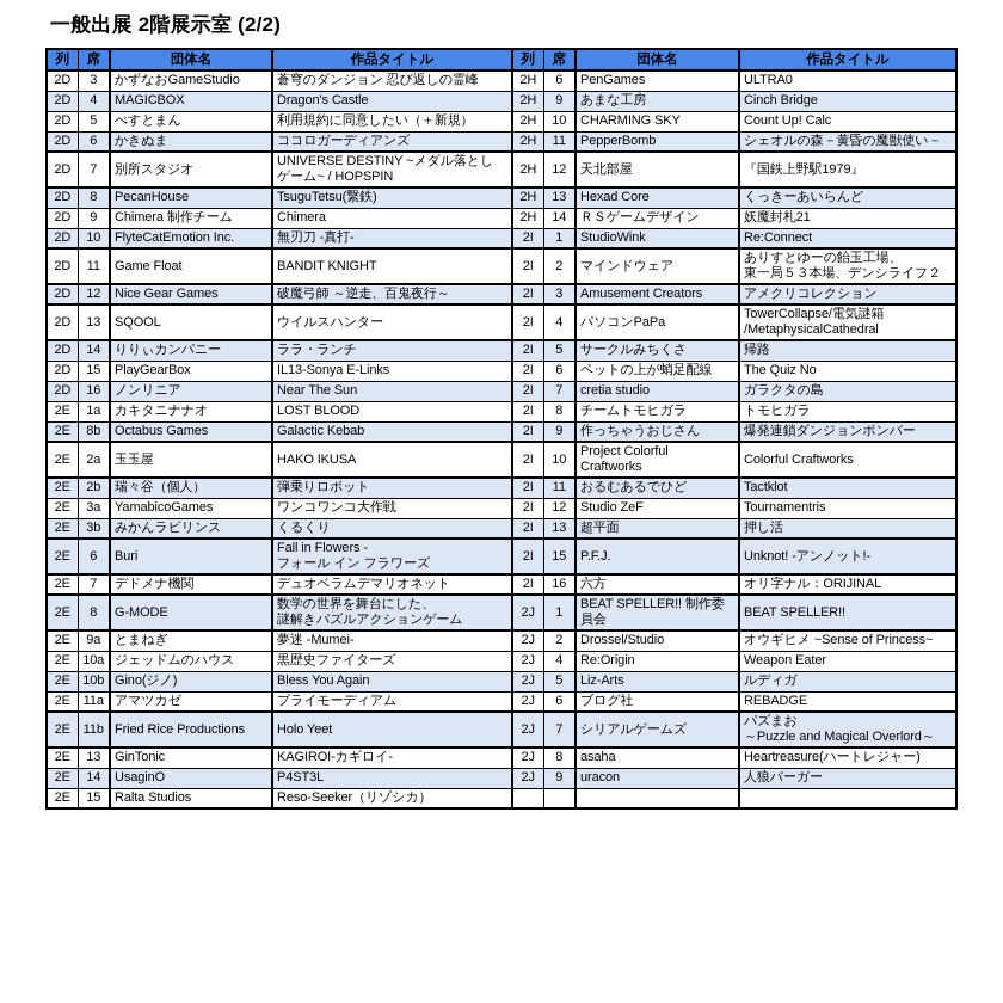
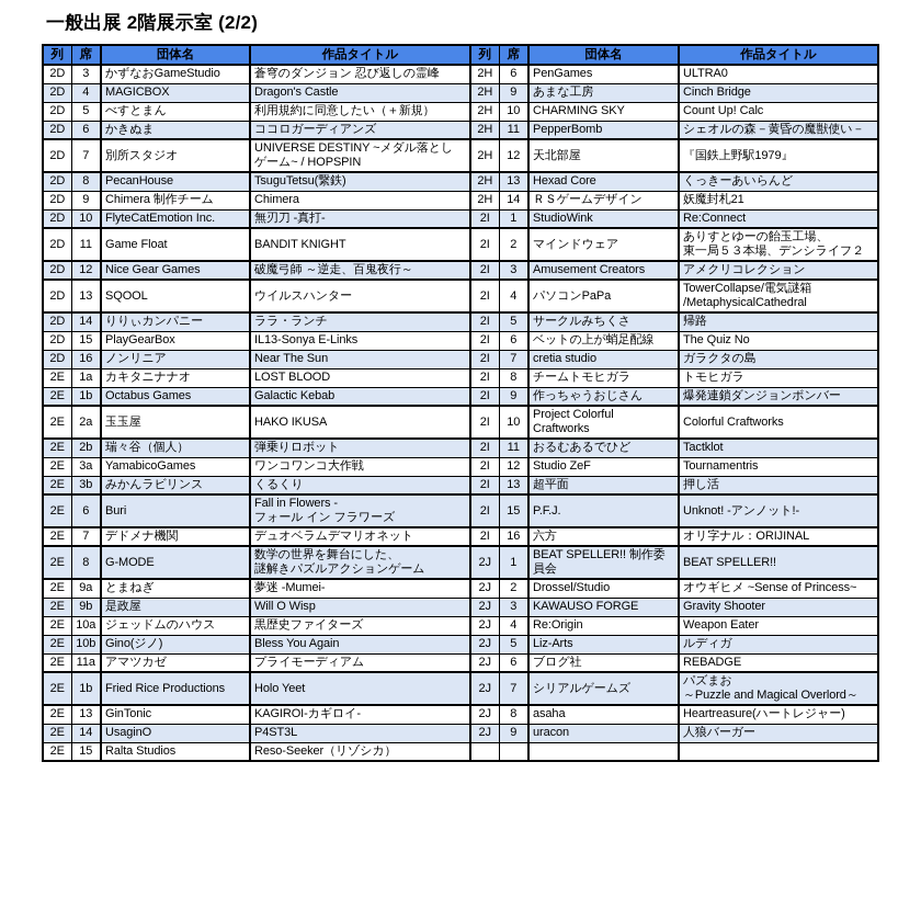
  一般出展 2階展示室 (2/2)
  列	席	団体名	作品タイトル	列	席	団体名	作品タイトル
  2D	3	かずなおGameStudio	蒼穹のダンジョン 忍び返しの霊峰	2H	6	PenGames	ULTRA0
  2D	4	MAGICBOX	Dragon's Castle	2H	9	あまな工房	Cinch Bridge
  2D	5	べすとまん	利用規約に同意したい（＋新規）	2H	10	CHARMING SKY	Count Up! Calc
  2D	6	かきぬま	ココロガーディアンズ	2H	11	PepperBomb	シェオルの森－黄昏の魔獣使い－
  2D	7	別所スタジオ	UNIVERSE DESTINY ~メダル落とし ゲーム~ / HOPSPIN	2H	12	天北部屋	『国鉄上野駅1979』
  2D	8	PecanHouse	TsuguTetsu(繋鉄)	2H	13	Hexad Core	くっきーあいらんど
  2D	9	Chimera 制作チーム	Chimera	2H	14	ＲＳゲームデザイン	妖魔封札21
  2D	10	FlyteCatEmotion Inc.	無刃刀 -真打-	2I	1	StudioWink	Re:Connect
  2D	11	Game Float	BANDIT KNIGHT	2I	2	マインドウェア	ありすとゆーの飴玉工場、 東一局５３本場、デンシライフ２
  2D	12	Nice Gear Games	破魔弓師 ～逆走、百鬼夜行～	2I	3	Amusement Creators	アメクリコレクション
  2D	13	SQOOL	ウイルスハンター	2I	4	パソコンPaPa	TowerCollapse/電気謎箱 /MetaphysicalCathedral
  2D	14	りりぃカンパニー	ララ・ランチ	2I	5	サークルみちくさ	帰路
  2D	15	PlayGearBox	IL13-Sonya E-Links	2I	6	ベットの上が蛸足配線	The Quiz No
  2D	16	ノンリニア	Near The Sun	2I	7	cretia studio	ガラクタの島
  2E	1a	カキタニナナオ	LOST BLOOD	2I	8	チームトモヒガラ	トモヒガラ
- 2E	8b	Octabus Games	Galactic Kebab	2I	9	作っちゃうおじさん	爆発連鎖ダンジョンボンバー
+ 2E	1b	Octabus Games	Galactic Kebab	2I	9	作っちゃうおじさん	爆発連鎖ダンジョンボンバー
  2E	2a	玉玉屋	HAKO IKUSA	2I	10	Project Colorful Craftworks	Colorful Craftworks
  2E	2b	瑞々谷（個人）	弾乗りロボット	2I	11	おるむあるでひど	Tactklot
  2E	3a	YamabicoGames	ワンコワンコ大作戦	2I	12	Studio ZeF	Tournamentris
  2E	3b	みかんラビリンス	くるくり	2I	13	超平面	押し活
  2E	6	Buri	Fall in Flowers - フォール イン フラワーズ	2I	15	P.F.J.	Unknot! -アンノット!-
  2E	7	デドメナ機関	デュオベラムデマリオネット	2I	16	六方	オリ字ナル：ORIJINAL
  2E	8	G-MODE	数学の世界を舞台にした、 謎解きパズルアクションゲーム	2J	1	BEAT SPELLER!! 制作委 員会	BEAT SPELLER!!
  2E	9a	とまねぎ	夢迷 -Mumei-	2J	2	Drossel/Studio	オウギヒメ ~Sense of Princess~
+ 2E	9b	是政屋	Will O Wisp	2J	3	KAWAUSO FORGE	Gravity Shooter
  2E	10a	ジェッドムのハウス	黒歴史ファイターズ	2J	4	Re:Origin	Weapon Eater
  2E	10b	Gino(ジノ)	Bless You Again	2J	5	Liz-Arts	ルディガ
  2E	11a	アマツカゼ	プライモーディアム	2J	6	ブログ社	REBADGE
- 2E	11b	Fried Rice Productions	Holo Yeet	2J	7	シリアルゲームズ	パズまお ～Puzzle and Magical Overlord～
+ 2E	1b	Fried Rice Productions	Holo Yeet	2J	7	シリアルゲームズ	パズまお ～Puzzle and Magical Overlord～
  2E	13	GinTonic	KAGIROI-カギロイ-	2J	8	asaha	Heartreasure(ハートレジャー)
  2E	14	UsaginO	P4ST3L	2J	9	uracon	人狼バーガー
  2E	15	Ralta Studios	Reso-Seeker（リゾシカ）
